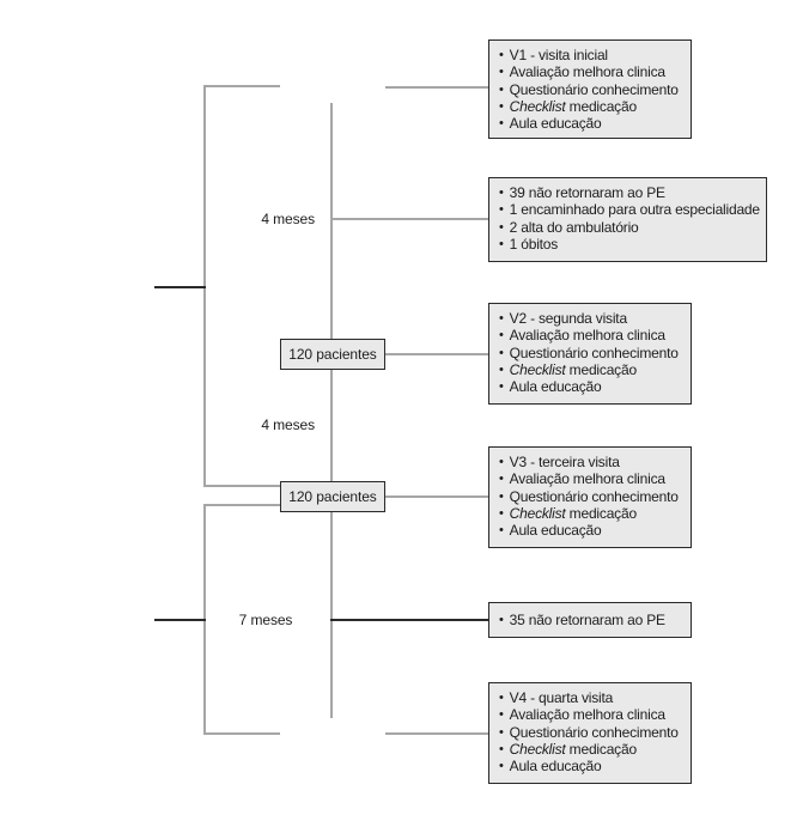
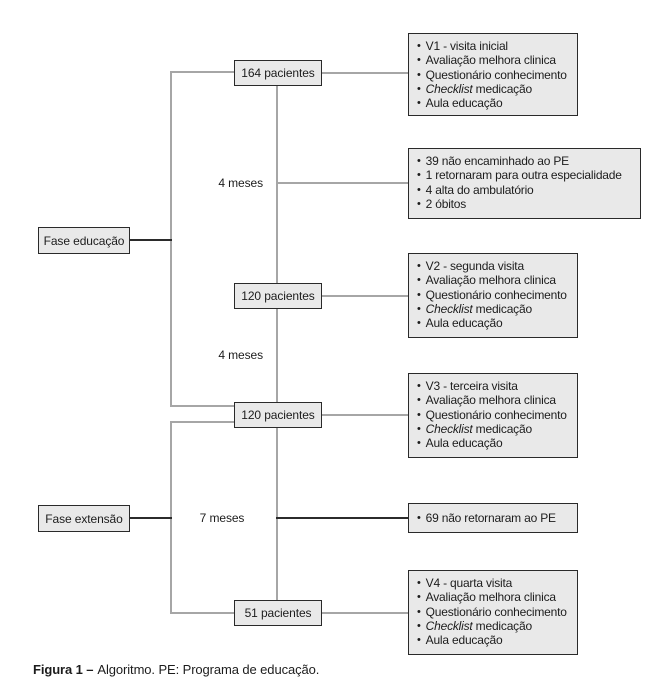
+ Fase educação
+ Fase extensão
+ 164 pacientes
  120 pacientes
  120 pacientes
+ 51 pacientes
  4 meses
  4 meses
  7 meses
  •
  V1 - visita inicial
  •
  Avaliação melhora clinica
  •
  Questionário conhecimento
  •
  Checklist medicação
  •
  Aula educação
  •
- 39 não retornaram ao PE
+ 39 não encaminhado ao PE
  •
- 1 encaminhado para outra especialidade
+ 1 retornaram para outra especialidade
  •
- 2 alta do ambulatório
+ 4 alta do ambulatório
  •
- 1 óbitos
+ 2 óbitos
  •
  V2 - segunda visita
  •
  Avaliação melhora clinica
  •
  Questionário conhecimento
  •
  Checklist medicação
  •
  Aula educação
  •
  V3 - terceira visita
  •
  Avaliação melhora clinica
  •
  Questionário conhecimento
  •
  Checklist medicação
  •
  Aula educação
  •
- 35 não retornaram ao PE
+ 69 não retornaram ao PE
  •
  V4 - quarta visita
  •
  Avaliação melhora clinica
  •
  Questionário conhecimento
  •
  Checklist medicação
  •
  Aula educação
+ Figura 1 – Algoritmo. PE: Programa de educação.
